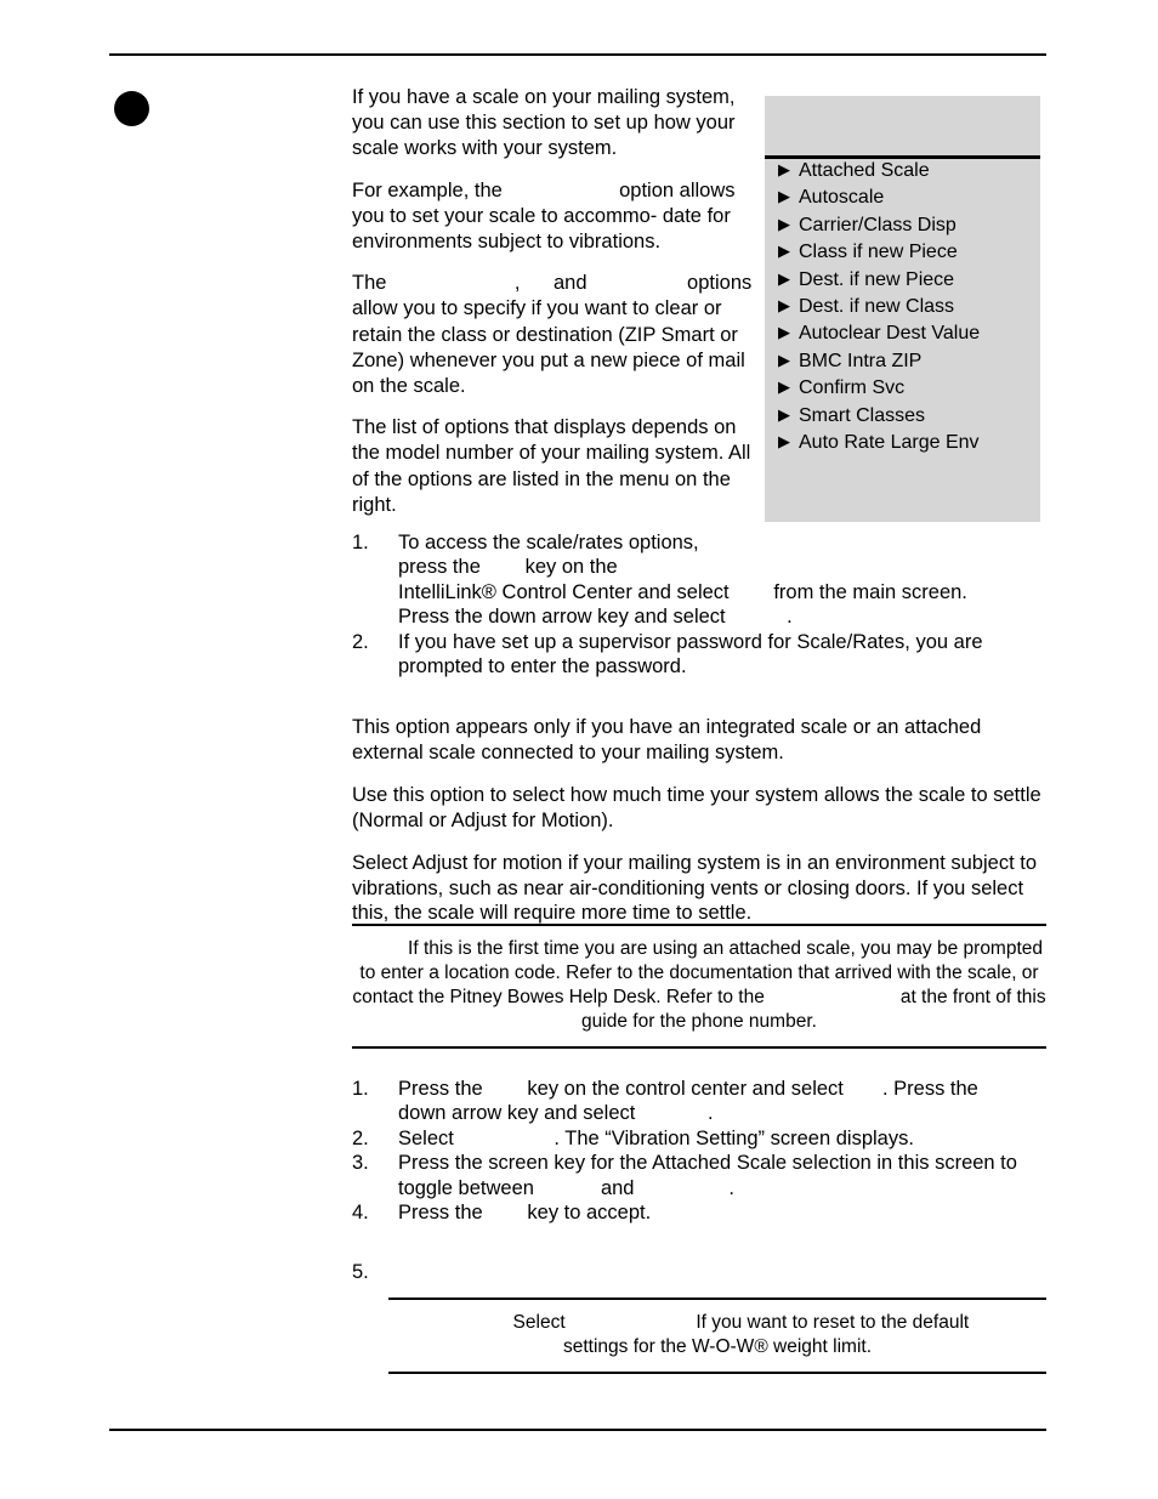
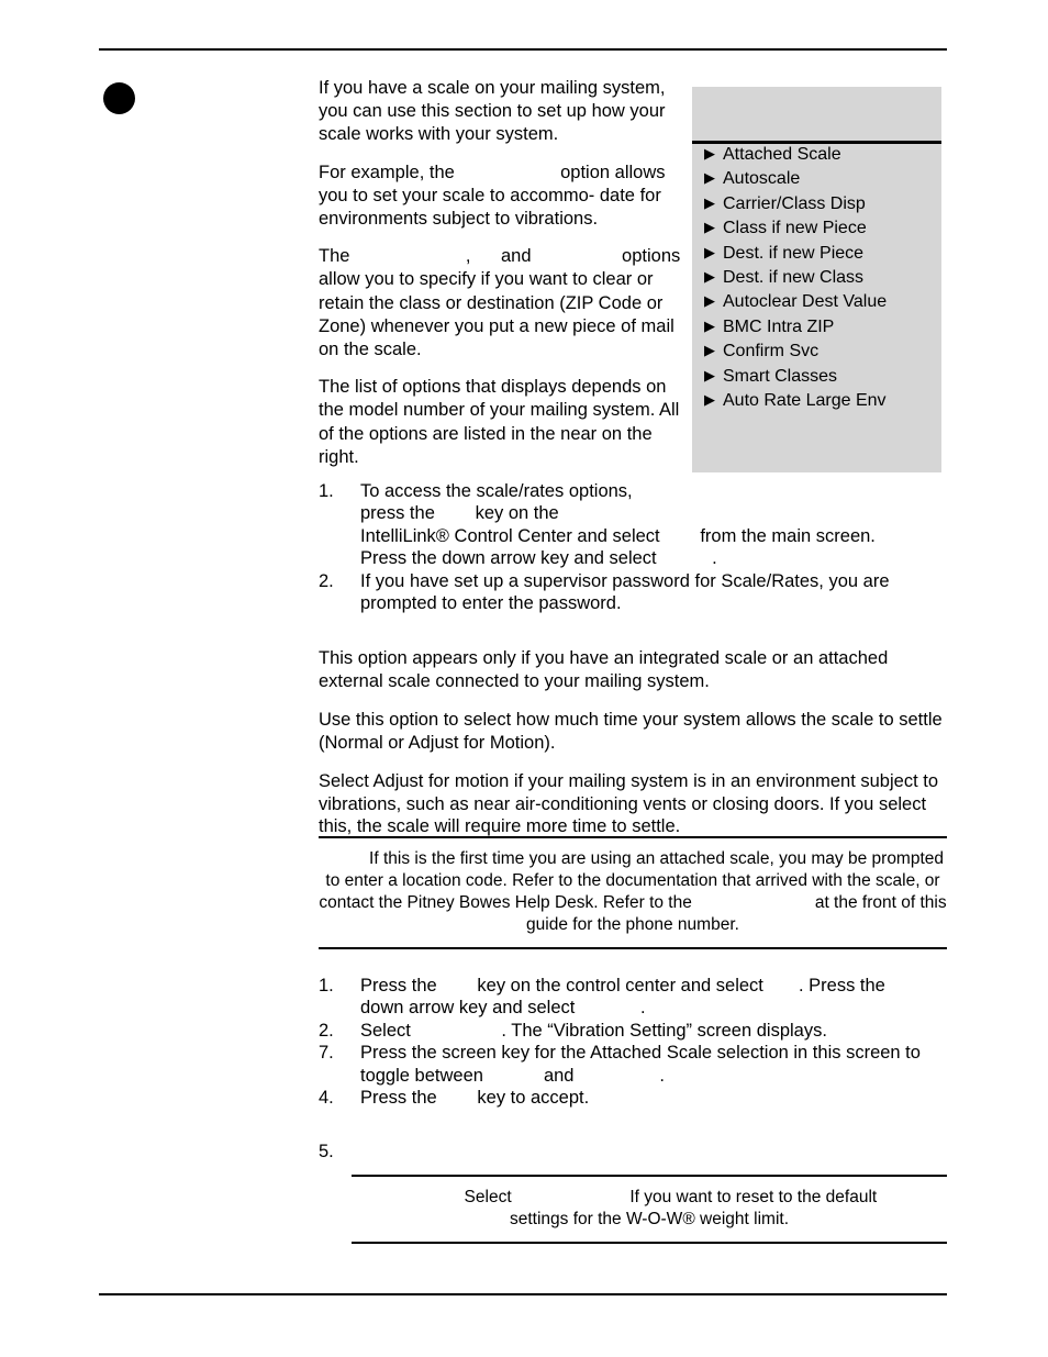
  If you have a scale on your mailing system, you can use this section to set up how your scale works with your system.
  For example, the option allows you to set your scale to accommo- date for environments subject to vibrations.
- The , and options allow you to specify if you want to clear or retain the class or destination (ZIP Smart or Zone) whenever you put a new piece of mail on the scale.
+ The , and options allow you to specify if you want to clear or retain the class or destination (ZIP Code or Zone) whenever you put a new piece of mail on the scale.
- The list of options that displays depends on the model number of your mailing system. All of the options are listed in the menu on the right.
+ The list of options that displays depends on the model number of your mailing system. All of the options are listed in the near on the right.
  ▶
  Attached Scale
  ▶
  Autoscale
  ▶
  Carrier/Class Disp
  ▶
  Class if new Piece
  ▶
  Dest. if new Piece
  ▶
  Dest. if new Class
  ▶
  Autoclear Dest Value
  ▶
  BMC Intra ZIP
  ▶
  Confirm Svc
  ▶
  Smart Classes
  ▶
  Auto Rate Large Env
  1.
  To access the scale/rates options,
  press the key on the
  IntelliLink® Control Center and select from the main screen.
  Press the down arrow key and select .
  2.
  If you have set up a supervisor password for Scale/Rates, you are
  prompted to enter the password.
  This option appears only if you have an integrated scale or an attached external scale connected to your mailing system.
  Use this option to select how much time your system allows the scale to settle (Normal or Adjust for Motion).
  Select Adjust for motion if your mailing system is in an environment subject to vibrations, such as near air-conditioning vents or closing doors. If you select this, the scale will require more time to settle.
  If this is the first time you are using an attached scale, you may be prompted to enter a location code. Refer to the documentation that arrived with the scale, or contact the Pitney Bowes Help Desk. Refer to the at the front of this guide for the phone number.
  1.
  Press the key on the control center and select . Press the
  down arrow key and select .
  2.
  Select . The “Vibration Setting” screen displays.
- 3.
+ 7.
  Press the screen key for the Attached Scale selection in this screen to
  toggle between and .
  4.
  Press the key to accept.
  5.
  Select If you want to reset to the default
  settings for the W-O-W® weight limit.
